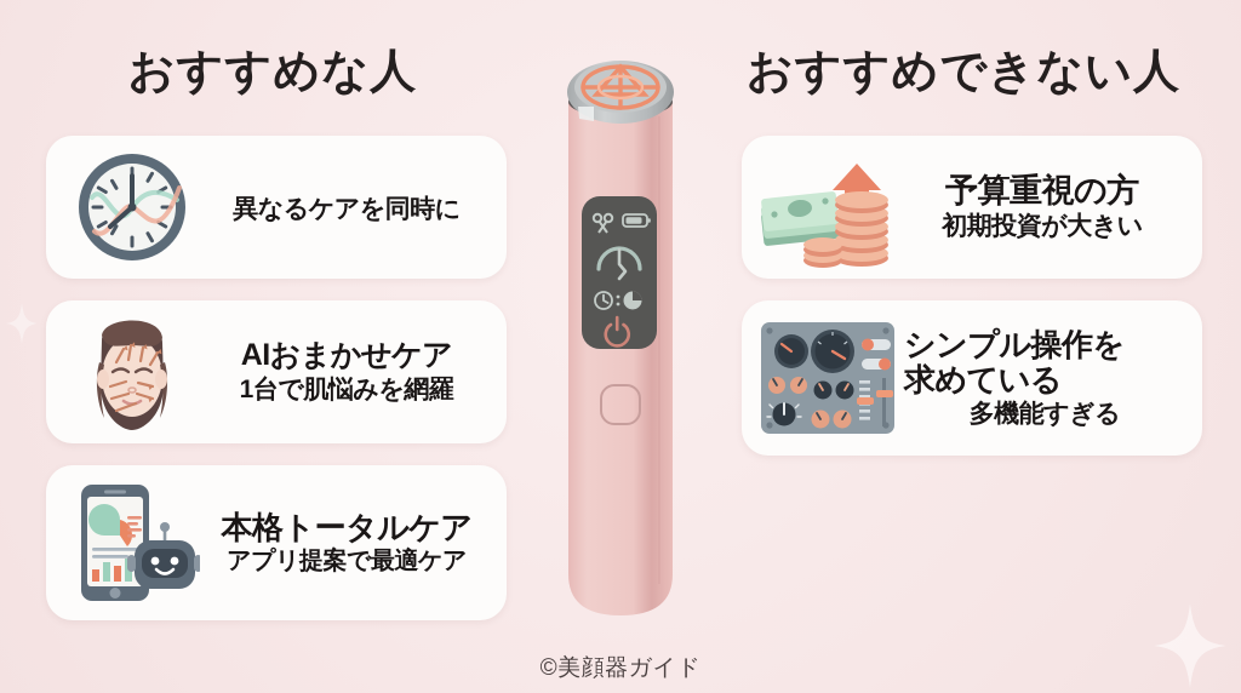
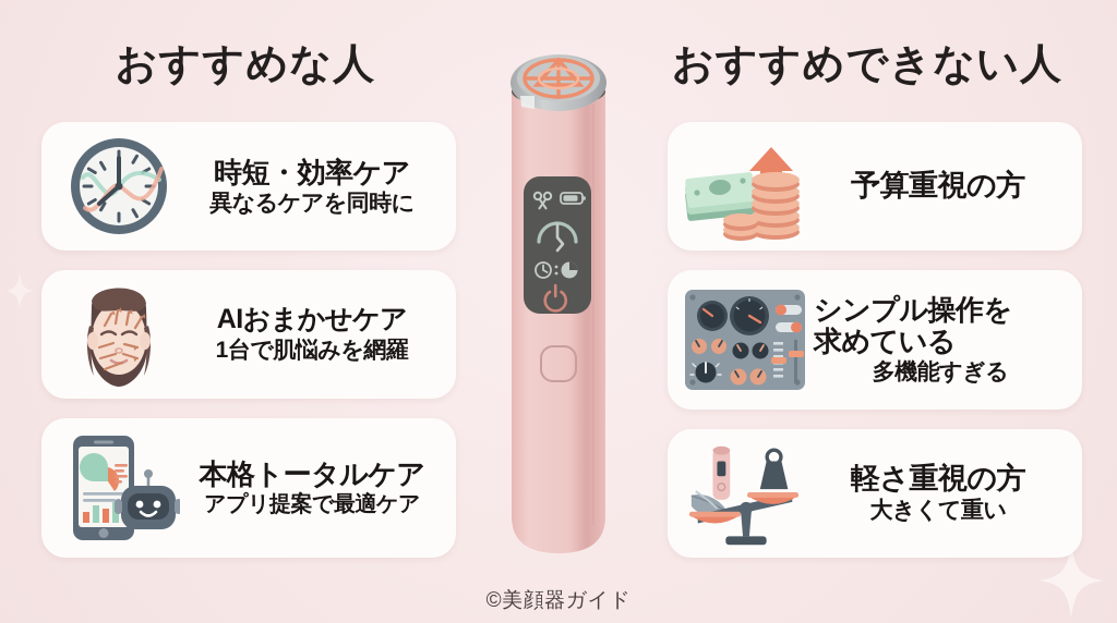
  おすすめな人
  おすすめできない人
+ 時短・効率ケア
  異なるケアを同時に
  AIおまかせケア
  1台で肌悩みを網羅
  本格トータルケア
  アプリ提案で最適ケア
  予算重視の方
- 初期投資が大きい
  シンプル操作を
  求めている
  多機能すぎる
+ 軽さ重視の方
+ 大きくて重い
  ©美顔器ガイド
